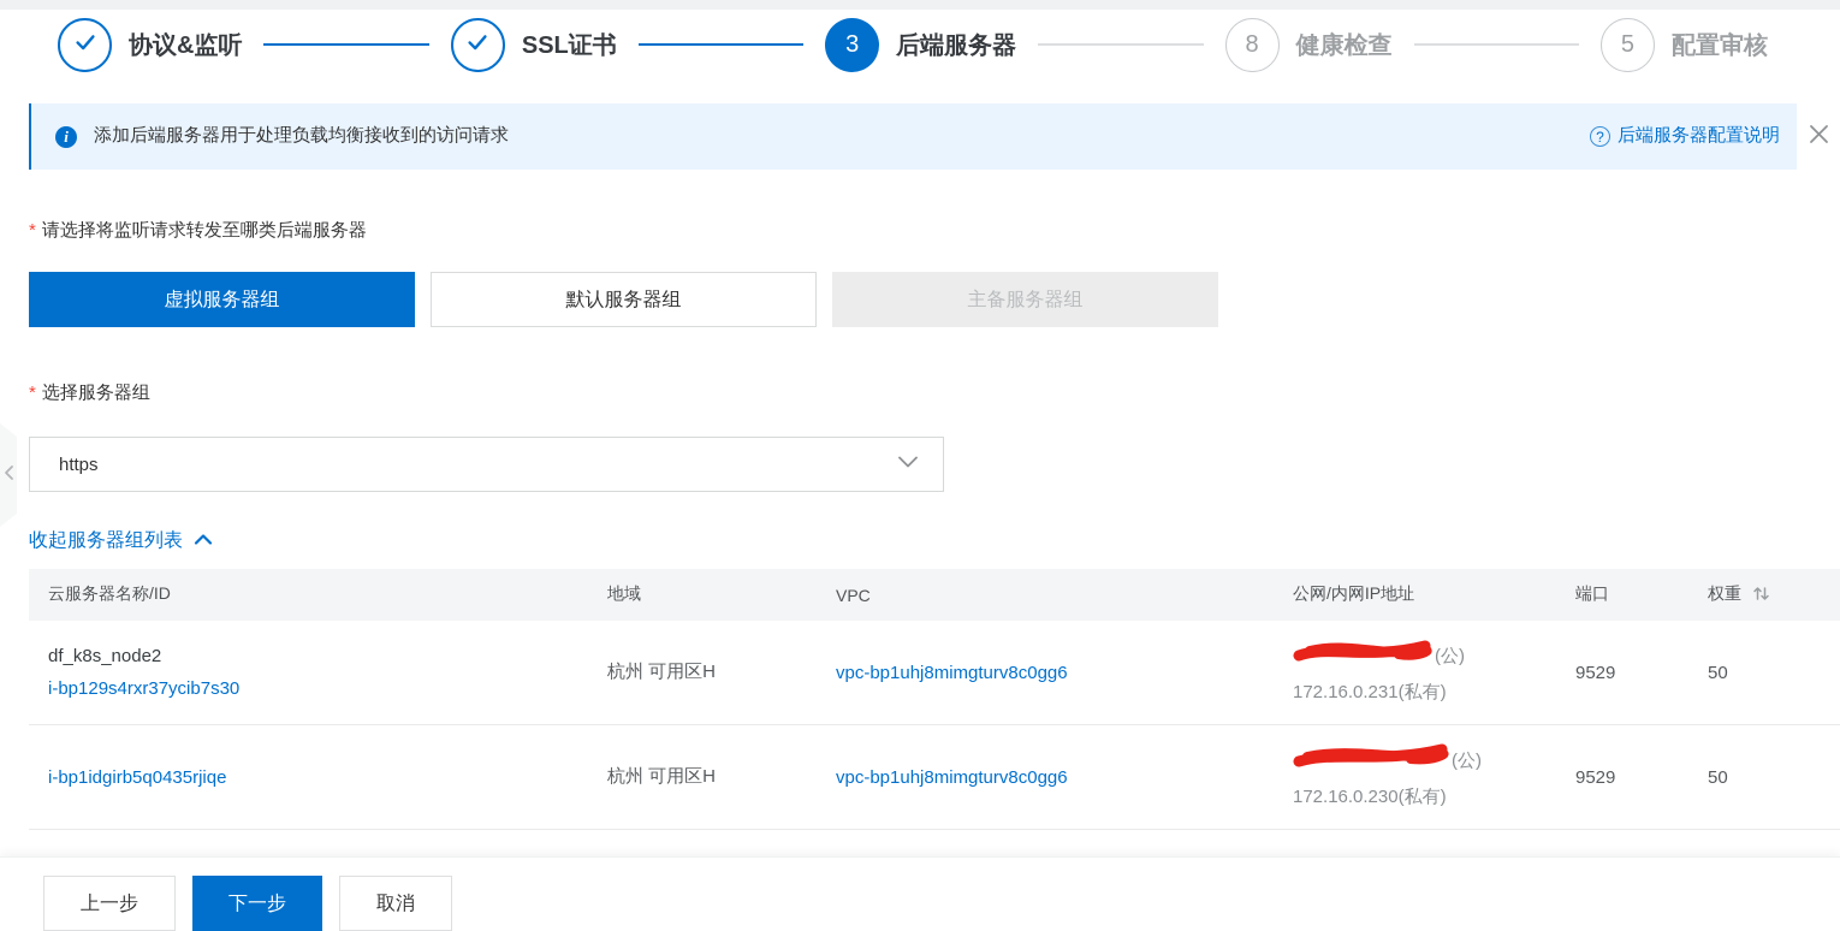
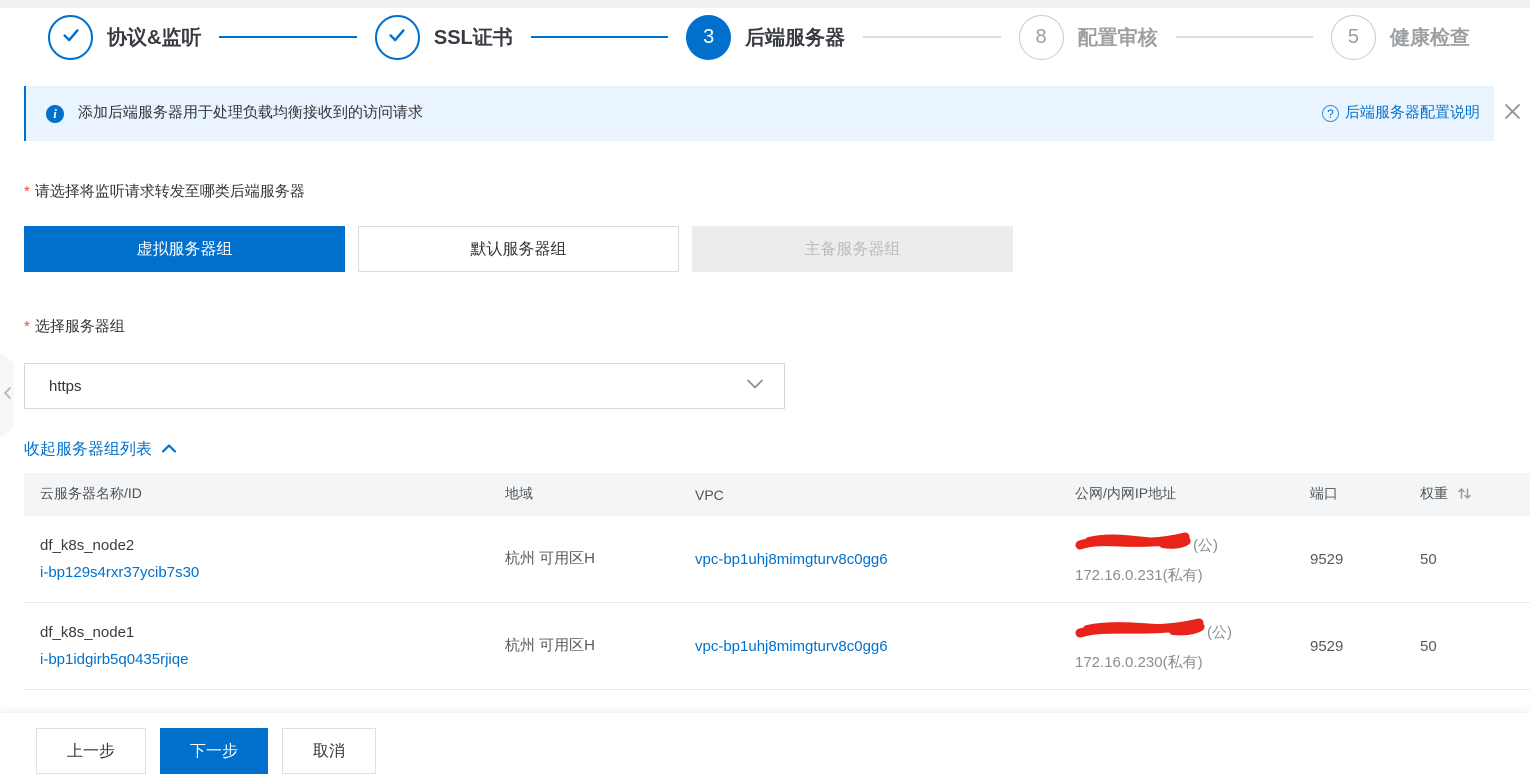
  协议&监听
  SSL证书
  3
  后端服务器
  8
- 健康检查
+ 配置审核
  5
- 配置审核
+ 健康检查
  i
  添加后端服务器用于处理负载均衡接收到的访问请求
  ?
  后端服务器配置说明
  * 请选择将监听请求转发至哪类后端服务器
  虚拟服务器组
  默认服务器组
  主备服务器组
  * 选择服务器组
  https
  收起服务器组列表
  云服务器名称/ID
  地域
  VPC
  公网/内网IP地址
  端口
  权重
  df_k8s_node2
  i-bp129s4rxr37ycib7s30
  杭州 可用区H
  vpc-bp1uhj8mimgturv8c0gg6
  (公)
  172.16.0.231(私有)
  9529
  50
+ df_k8s_node1
  i-bp1idgirb5q0435rjiqe
  杭州 可用区H
  vpc-bp1uhj8mimgturv8c0gg6
  (公)
  172.16.0.230(私有)
  9529
  50
  上一步
  下一步
  取消
